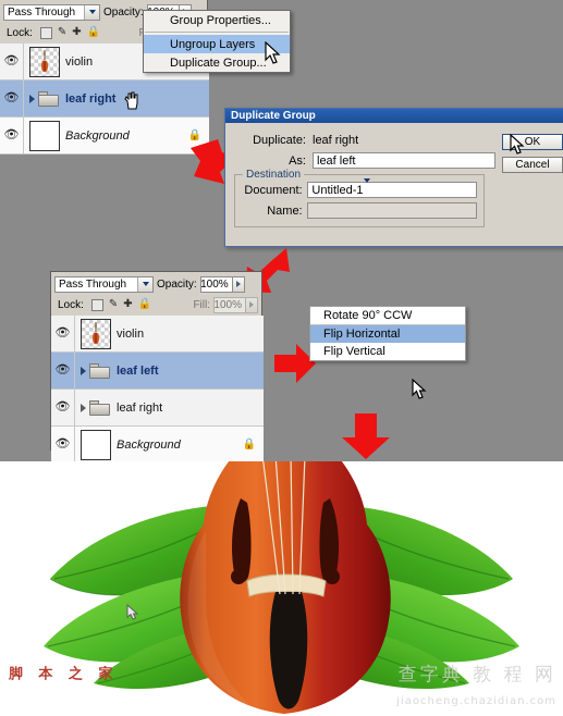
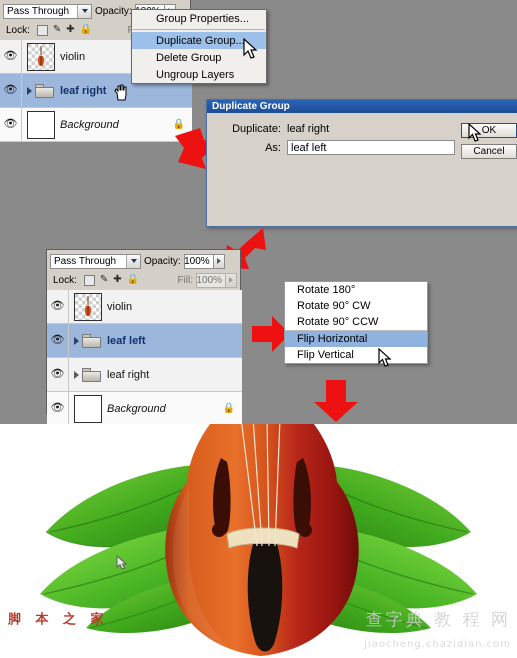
  Pass Through
  Opacity
  Lock:
  ✎
  ✚
  🔒
  👁
  violin
  👁
  leaf right
  👁
  Background
  🔒
  Group Properties...
- Ungroup Layers
+ Duplicate Group...
+ Delete Group
- Duplicate Group...
+ Ungroup Layers
  Duplicate Group
  Duplicate:
  leaf right
  As:
  leaf left
- Destination
- Document:
- Untitled-1
- Name:
  OK
  Cancel
  Pass Through
  Opacity:
  100%
  Lock:
  ✎
  ✚
  🔒
  Fill:
  100%
  👁
  violin
  👁
  leaf left
  👁
  leaf right
  👁
  Background
  🔒
+ Rotate 180°
+ Rotate 90° CW
  Rotate 90° CCW
  Flip Horizontal
  Flip Vertical
  脚 本 之 家
  查字典 教 程 网
  jiaocheng.chazidian.com
